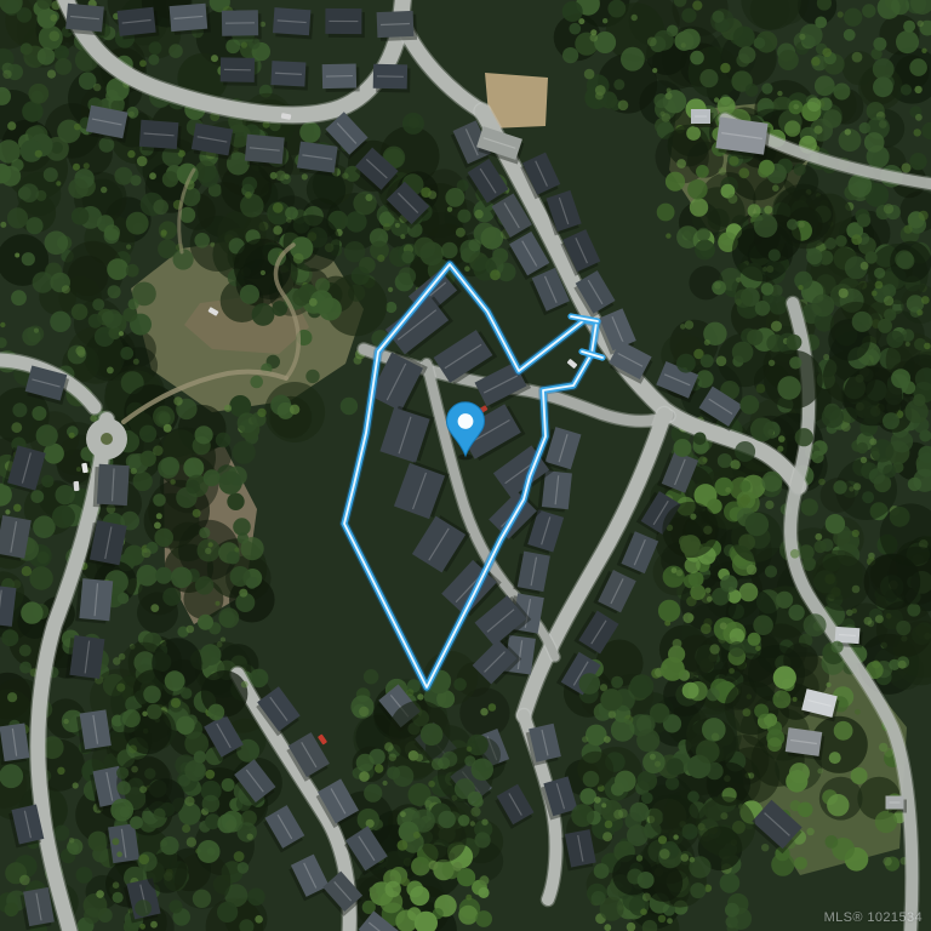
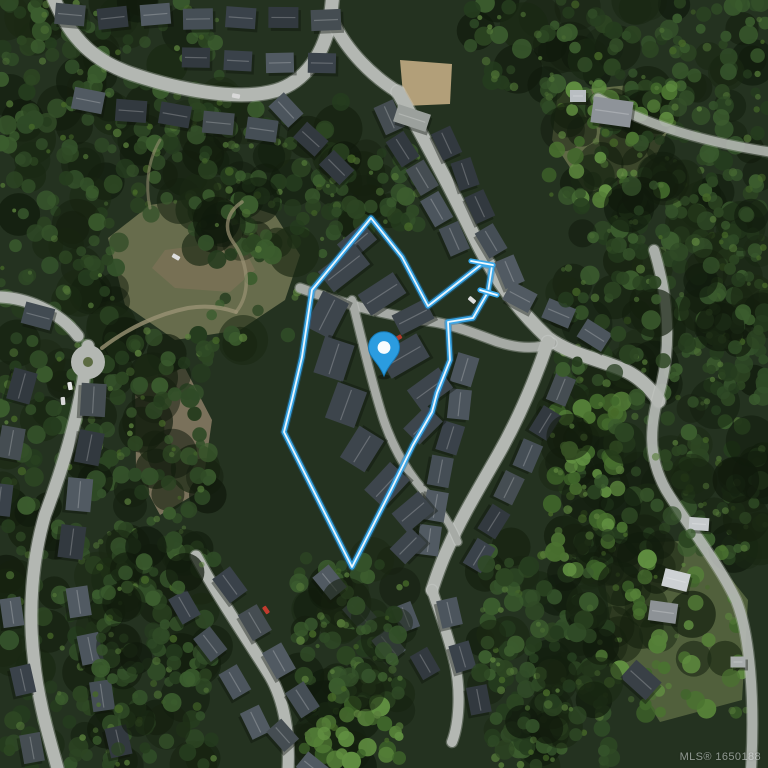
- MLS® 1021534
+ MLS® 1650188
